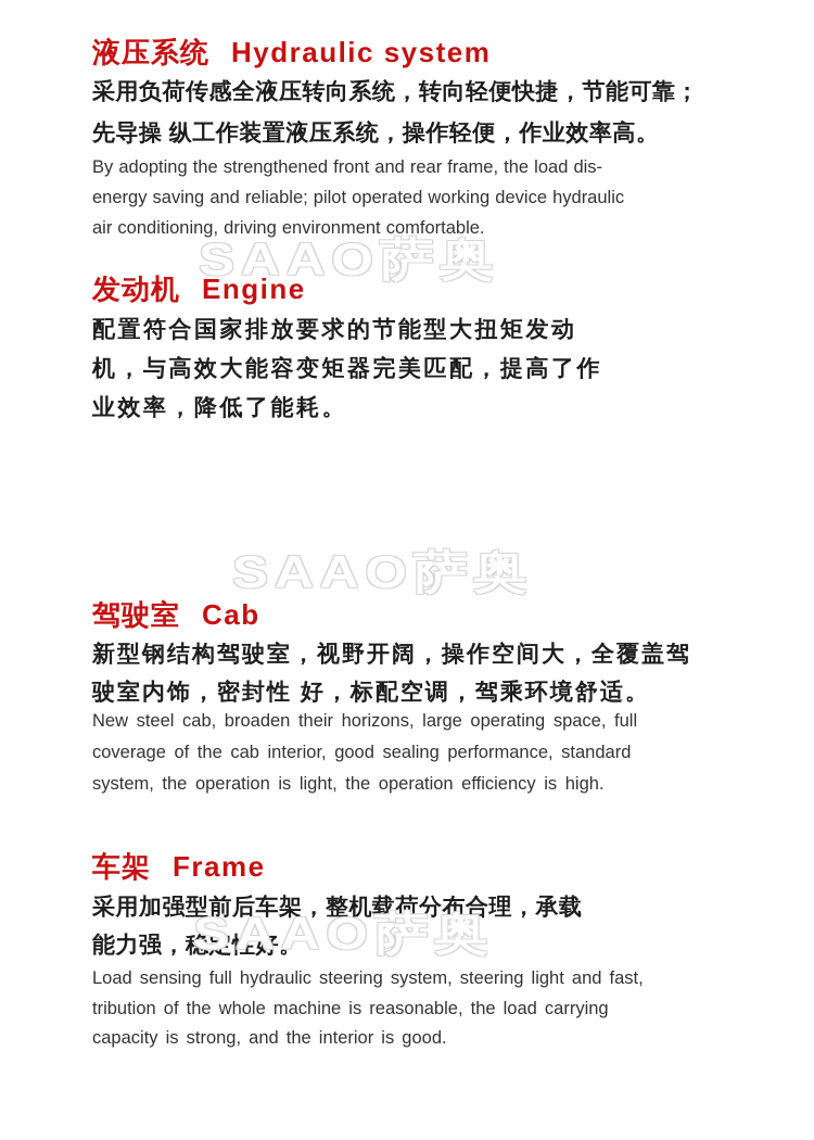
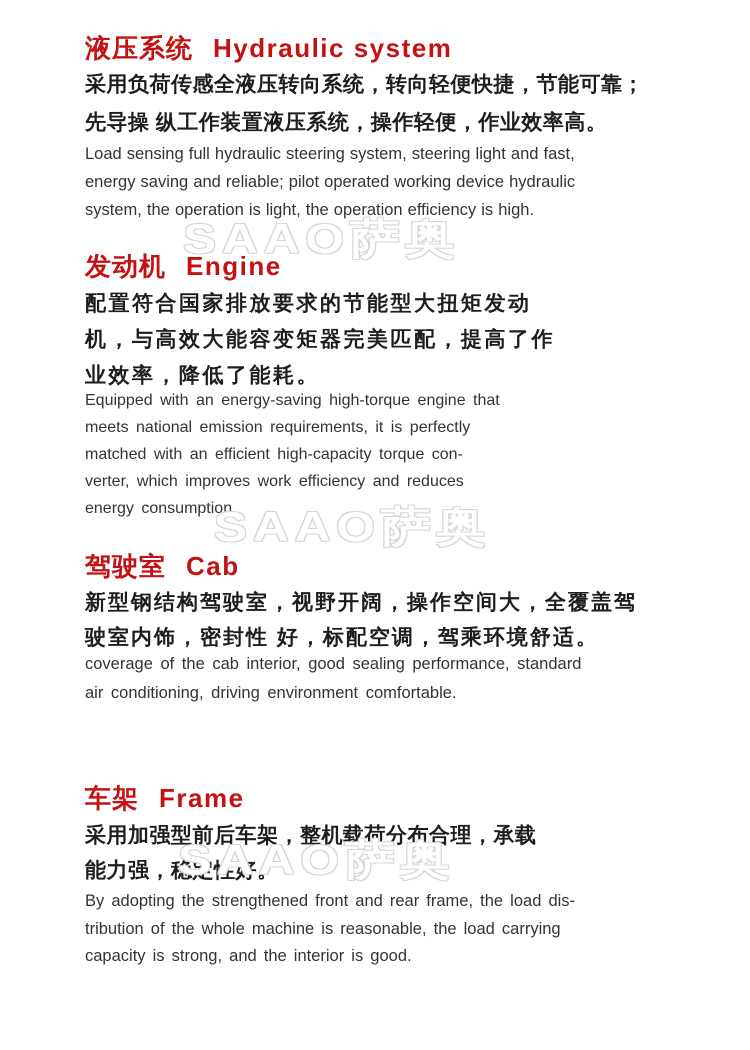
  SAAO萨奥
  SAAO萨奥
  SAAO萨奥
  液压系统 Hydraulic system
  采用负荷传感全液压转向系统，转向轻便快捷，节能可靠；
  先导操 纵工作装置液压系统，操作轻便，作业效率高。
- By adopting the strengthened front and rear frame, the load dis-
+ Load sensing full hydraulic steering system, steering light and fast,
  energy saving and reliable; pilot operated working device hydraulic
- air conditioning, driving environment comfortable.
+ system, the operation is light, the operation efficiency is high.
  发动机 Engine
  配置符合国家排放要求的节能型大扭矩发动
  机，与高效大能容变矩器完美匹配，提高了作
  业效率，降低了能耗。
+ Equipped with an energy-saving high-torque engine that
+ meets national emission requirements, it is perfectly
+ matched with an efficient high-capacity torque con-
+ verter, which improves work efficiency and reduces
+ energy consumption.
  驾驶室 Cab
  新型钢结构驾驶室，视野开阔，操作空间大，全覆盖驾
  驶室内饰，密封性 好，标配空调，驾乘环境舒适。
- New steel cab, broaden their horizons, large operating space, full
  coverage of the cab interior, good sealing performance, standard
- system, the operation is light, the operation efficiency is high.
+ air conditioning, driving environment comfortable.
  车架 Frame
  采用加强型前后车架，整机载荷分布合理，承载
  能力强，稳定性好。
- Load sensing full hydraulic steering system, steering light and fast,
+ By adopting the strengthened front and rear frame, the load dis-
  tribution of the whole machine is reasonable, the load carrying
  capacity is strong, and the interior is good.
